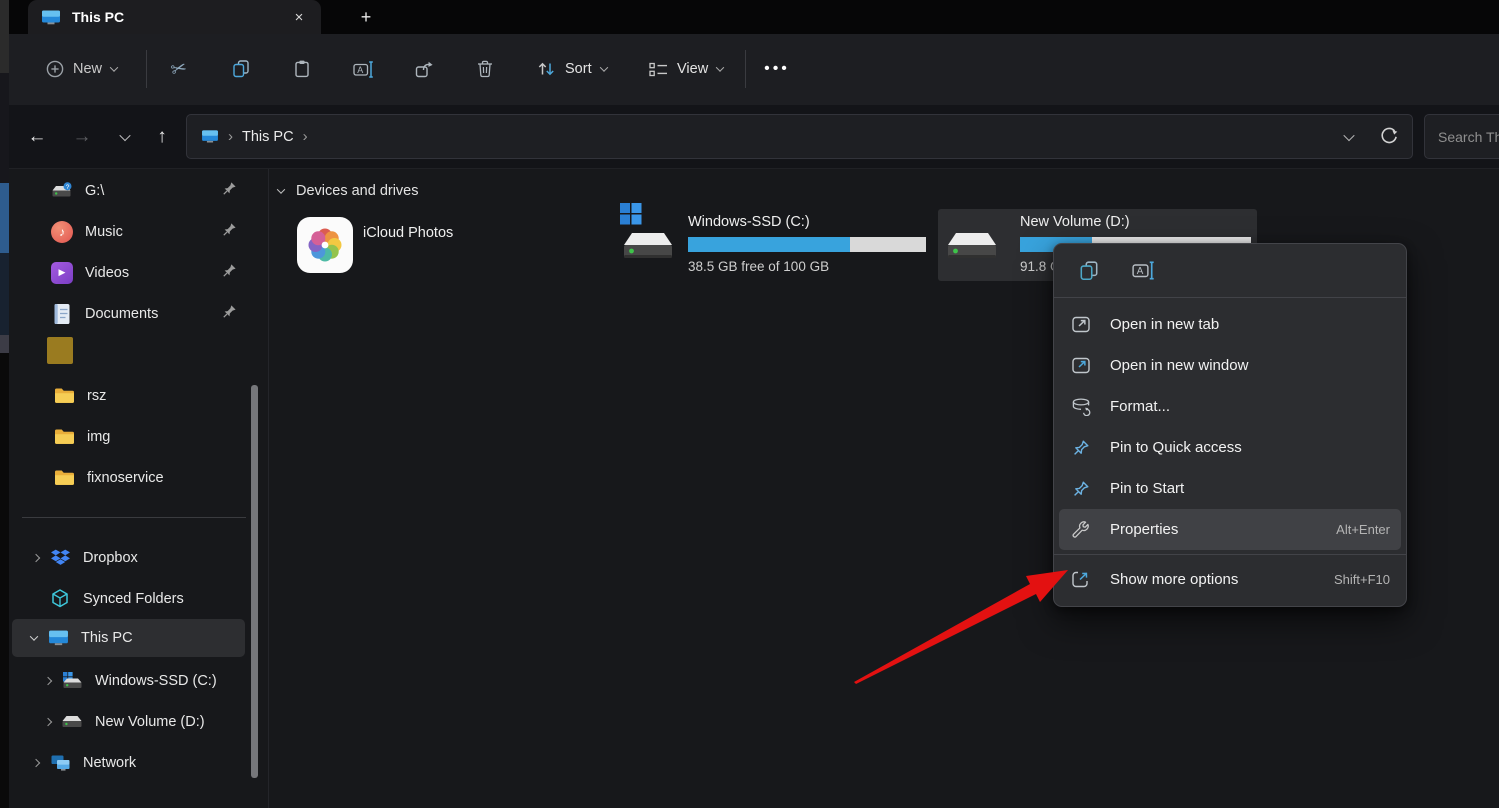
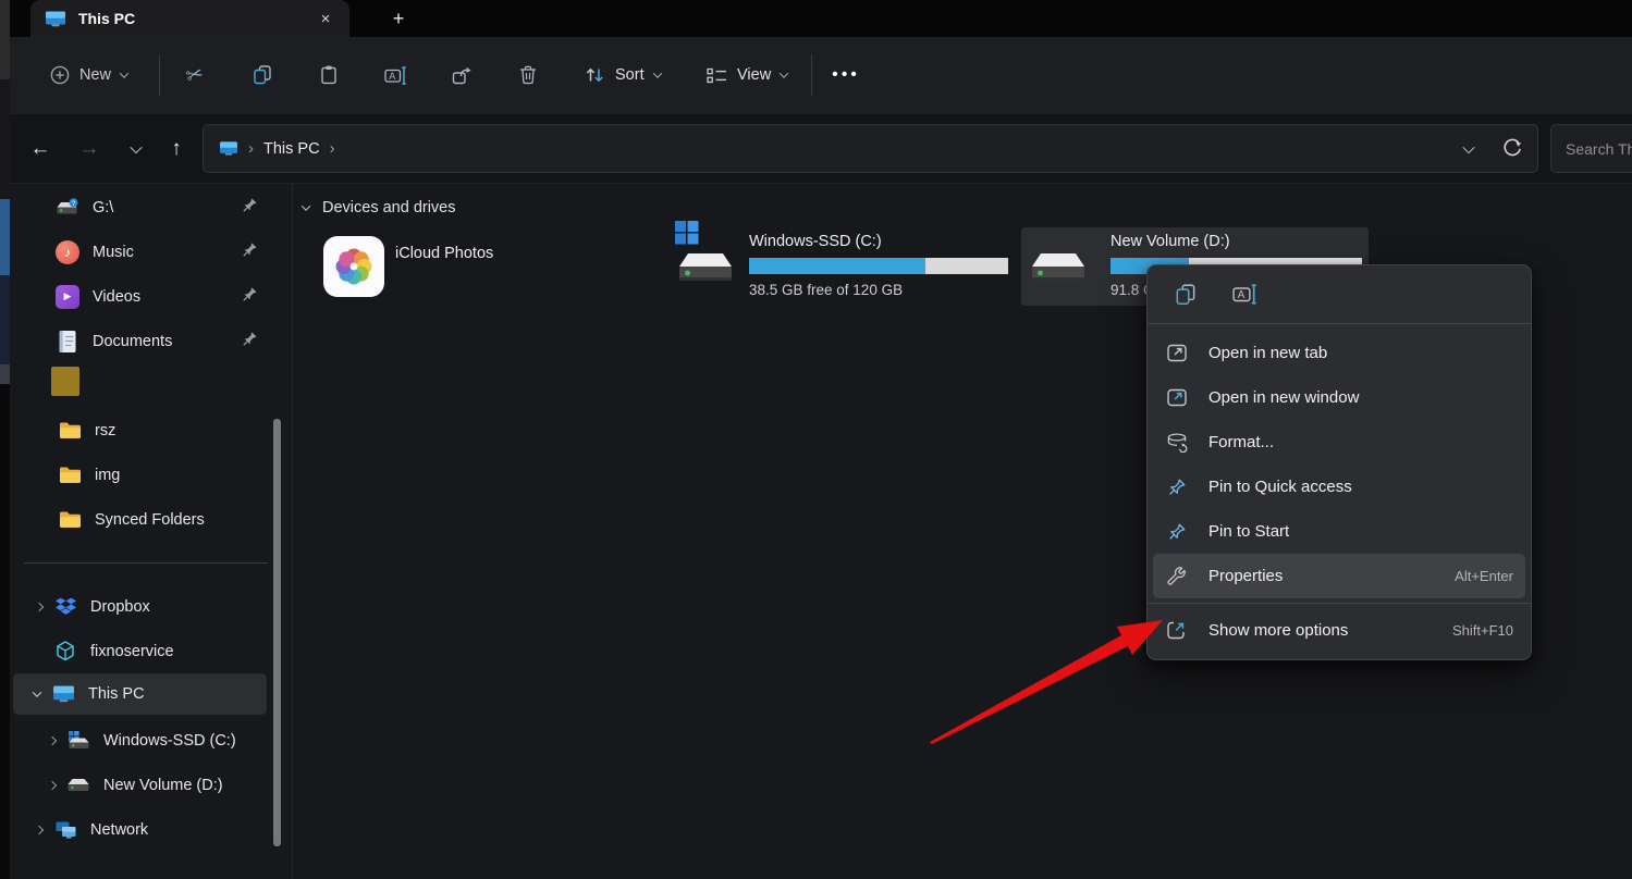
  This PC
  ×
  +
  New
  A
  Sort
  View
  •••
  ←
  →
  ↑
  ›
  This PC
  ›
  G:\
  ♪
  Music
  ▶
  Videos
  Documents
  rsz
  img
- fixnoservice
+ Synced Folders
  Dropbox
- Synced Folders
+ fixnoservice
  This PC
  Windows-SSD (C:)
  New Volume (D:)
  Network
  Devices and drives
  iCloud Photos
  Windows-SSD (C:)
- 38.5 GB free of 100 GB
+ 38.5 GB free of 120 GB
  New Volume (D:)
  91.8
  A
  Open in new tab
  Open in new window
  Format...
  Pin to Quick access
  Pin to Start
  Properties
  Alt+Enter
  Show more options
  Shift+F10
